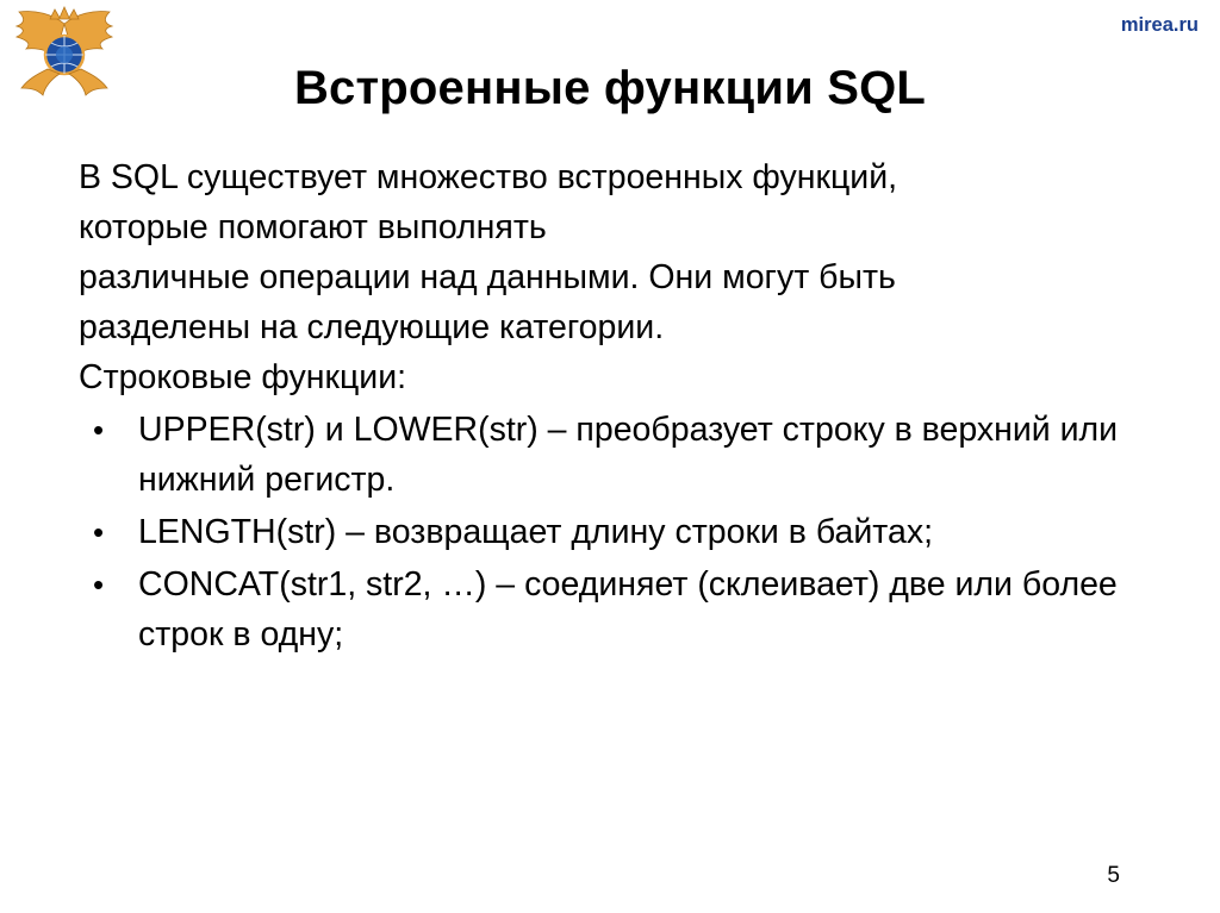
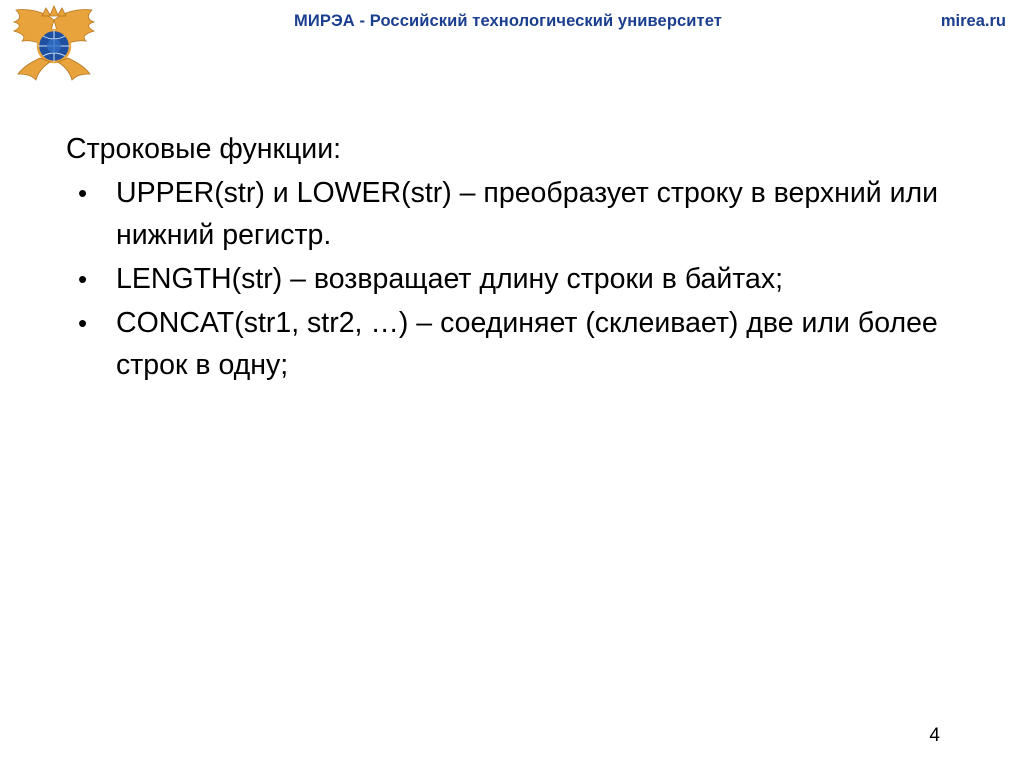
+ МИРЭА - Российский технологический университет
  mirea.ru
- Встроенные функции SQL
- В SQL существует множество встроенных функций,
- которые помогают выполнять
- различные операции над данными. Они могут быть
- разделены на следующие категории.
  Строковые функции:
  •
  UPPER(str) и LOWER(str) – преобразует строку в верхний или нижний регистр.
  •
  LENGTH(str) – возвращает длину строки в байтах;
  •
  CONCAT(str1, str2, …) – соединяет (склеивает) две или более строк в одну;
- 5
+ 4
